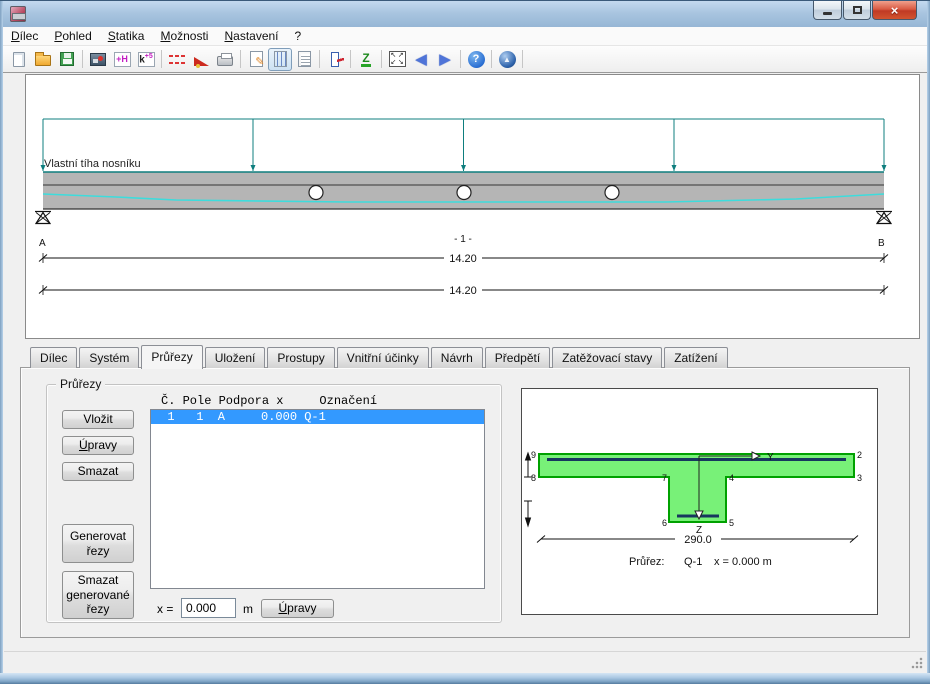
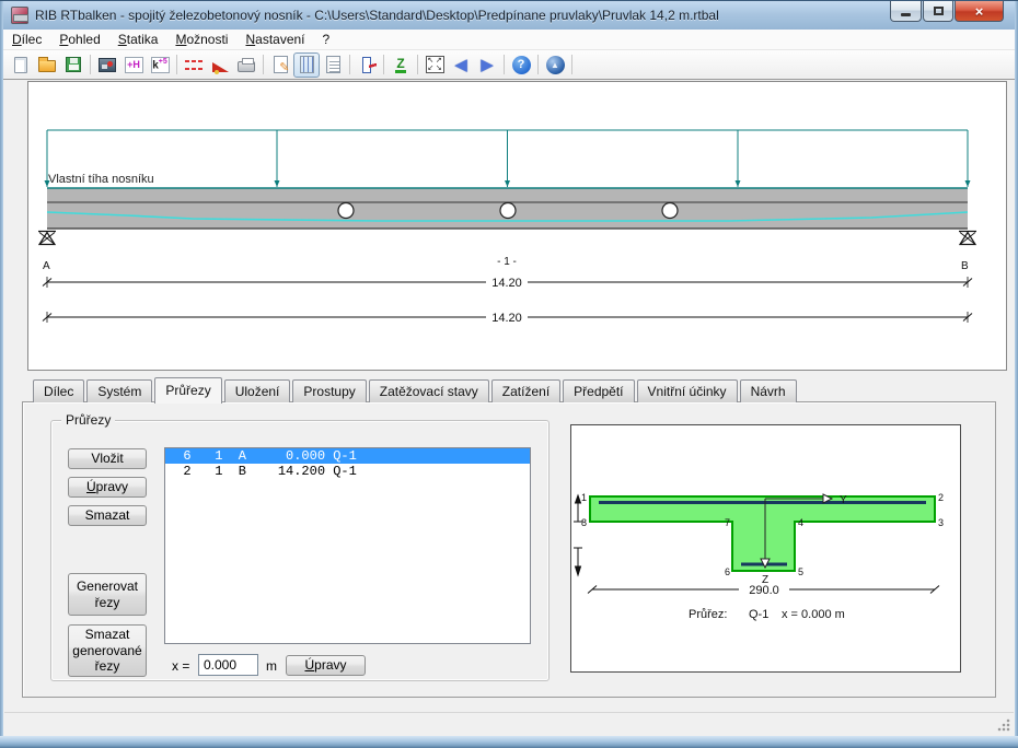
+ RIB RTbalken - spojitý železobetonový nosník - C:\Users\Standard\Desktop\Predpínane pruvlaky\Pruvlak 14,2 m.rtbal
  ×
  Dílec
  Pohled
  Statika
  Možnosti
  Nastavení
  ?
  +H
  ✎
  Z
  ◀
  ▶
  ?
  ▲
  Vlastní tíha nosníku
  A
  B
  - 1 -
  14.20
  14.20
  Dílec
  Systém
  Průřezy
  Uložení
  Prostupy
- Vnitřní účinky
+ Zatěžovací stavy
- Návrh
+ Zatížení
  Předpětí
- Zatěžovací stavy
+ Vnitřní účinky
- Zatížení
+ Návrh
  Průřezy
  Vložit
  Ú
  pravy
  Smazat
  Generovat
  řezy
  Smazat
  generované
  řezy
- Č. Pole Podpora x Označení
- 1 1 A 0.000 Q-1
+ 6 1 A 0.000 Q-1
+ 2 1 B 14.200 Q-1
  x =
  0.000
  m
  Ú
  pravy
  Y
  Z
  290.0
- 9
+ 1
  2
  3
  4
  5
  6
  7
  8
  Průřez:
  Q-1
  x = 0.000 m
